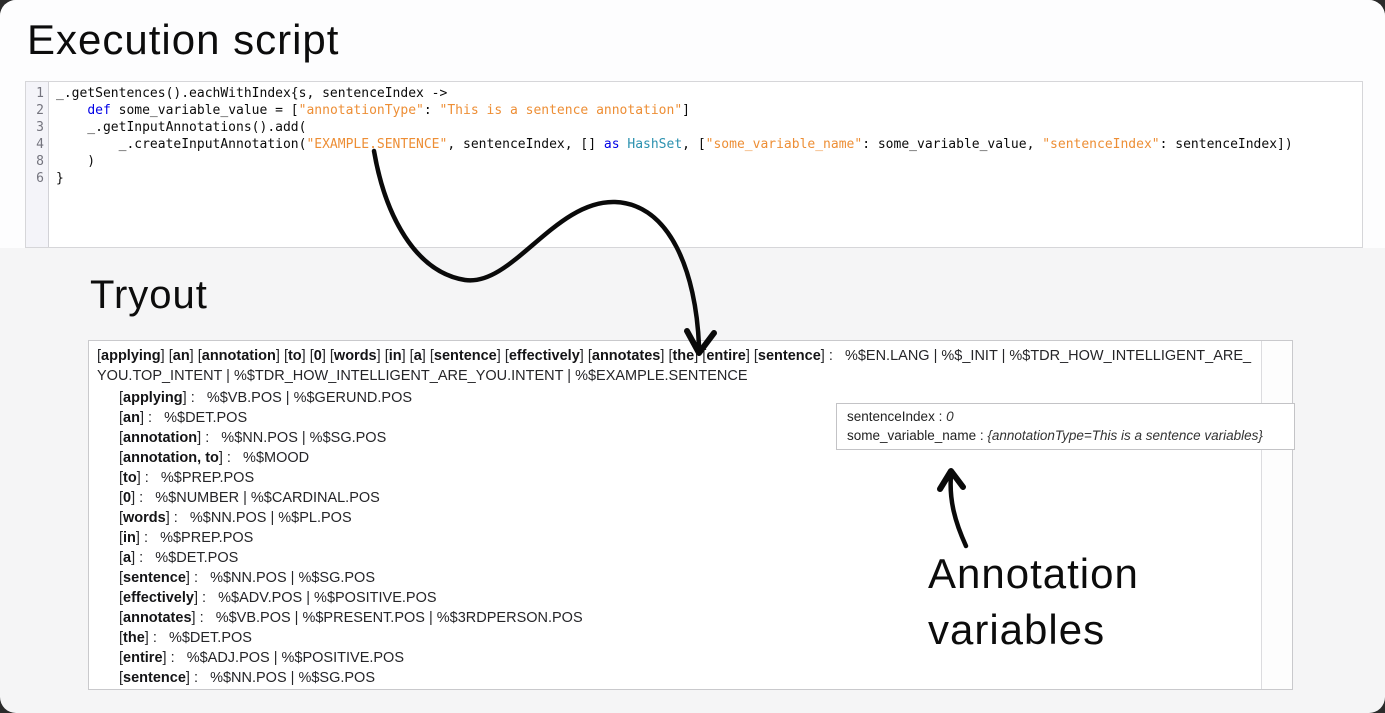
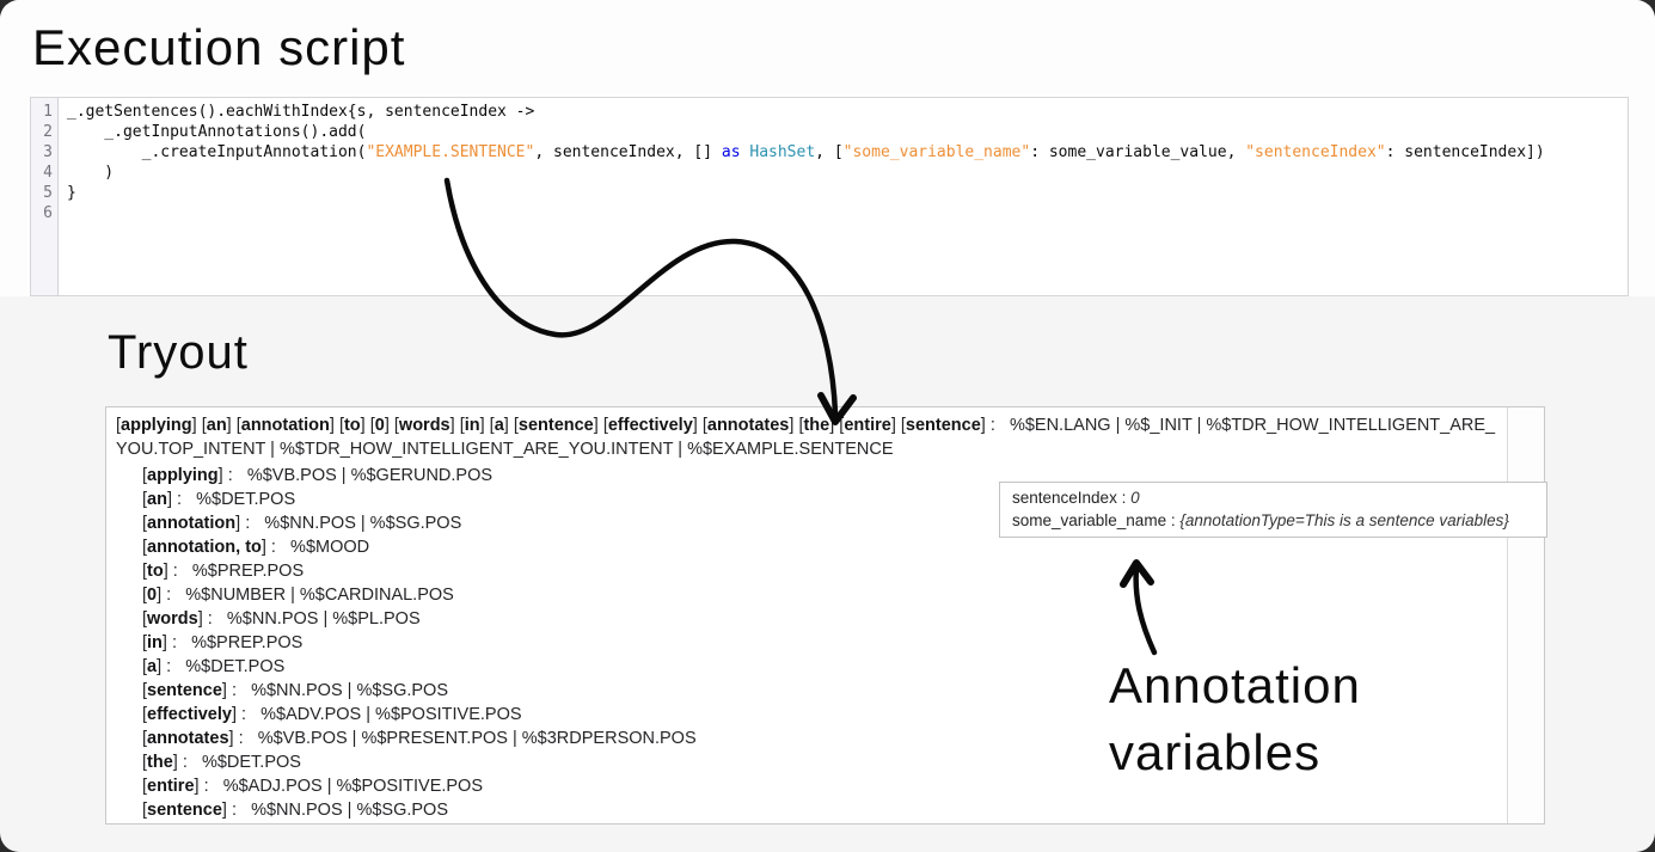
  Execution script
  1
  2
  3
  4
- 8
+ 5
  6
  _.getSentences().eachWithIndex{s, sentenceIndex ->
- def some_variable_value = ["annotationType": "This is a sentence annotation"]
  _.getInputAnnotations().add(
  _.createInputAnnotation("EXAMPLE.SENTENCE", sentenceIndex, [] as HashSet, ["some_variable_name": some_variable_value, "sentenceIndex": sentenceIndex])
  )
  }
  Tryout
  [applying] [an] [annotation] [to] [0] [words] [in] [a] [sentence] [effectively] [annotates] [the] [entire] [sentence] : %$EN.LANG | %$_INIT | %$TDR_HOW_INTELLIGENT_ARE_YOU.TOP_INTENT | %$TDR_HOW_INTELLIGENT_ARE_YOU.INTENT | %$EXAMPLE.SENTENCE
  [applying] : %$VB.POS | %$GERUND.POS
  [an] : %$DET.POS
  [annotation] : %$NN.POS | %$SG.POS
  [annotation, to] : %$MOOD
  [to] : %$PREP.POS
  [0] : %$NUMBER | %$CARDINAL.POS
  [words] : %$NN.POS | %$PL.POS
  [in] : %$PREP.POS
  [a] : %$DET.POS
  [sentence] : %$NN.POS | %$SG.POS
  [effectively] : %$ADV.POS | %$POSITIVE.POS
  [annotates] : %$VB.POS | %$PRESENT.POS | %$3RDPERSON.POS
  [the] : %$DET.POS
  [entire] : %$ADJ.POS | %$POSITIVE.POS
  [sentence] : %$NN.POS | %$SG.POS
  sentenceIndex : 0
  some_variable_name : {annotationType=This is a sentence variables}
  Annotation
  variables
